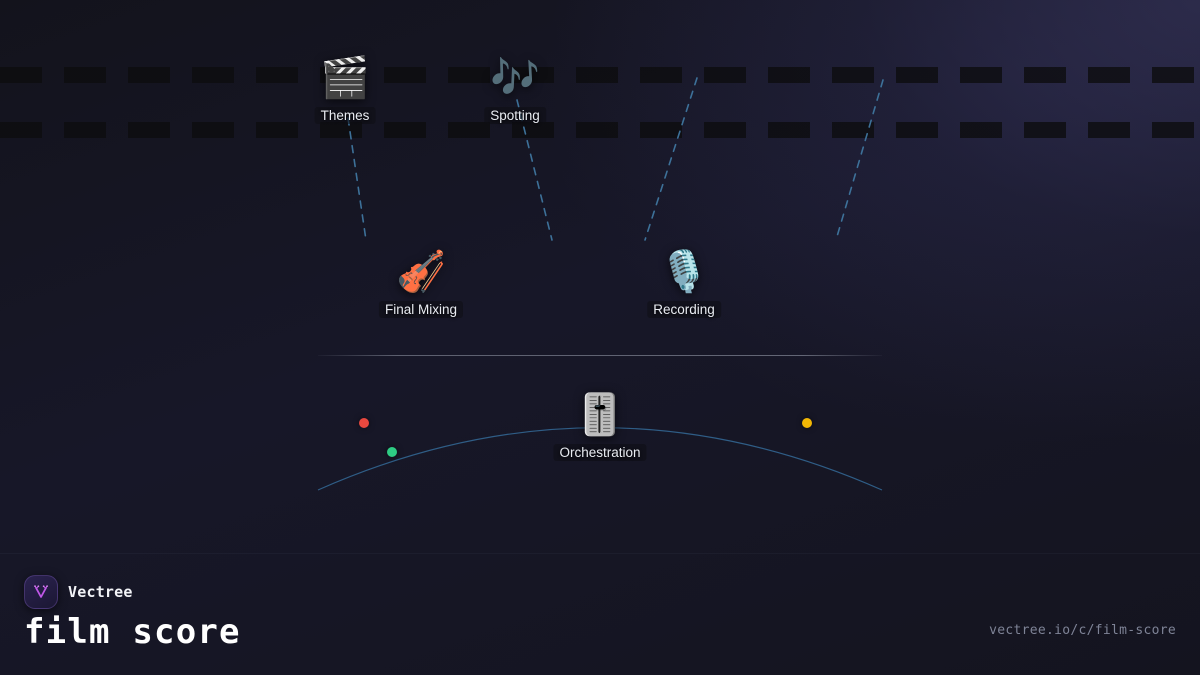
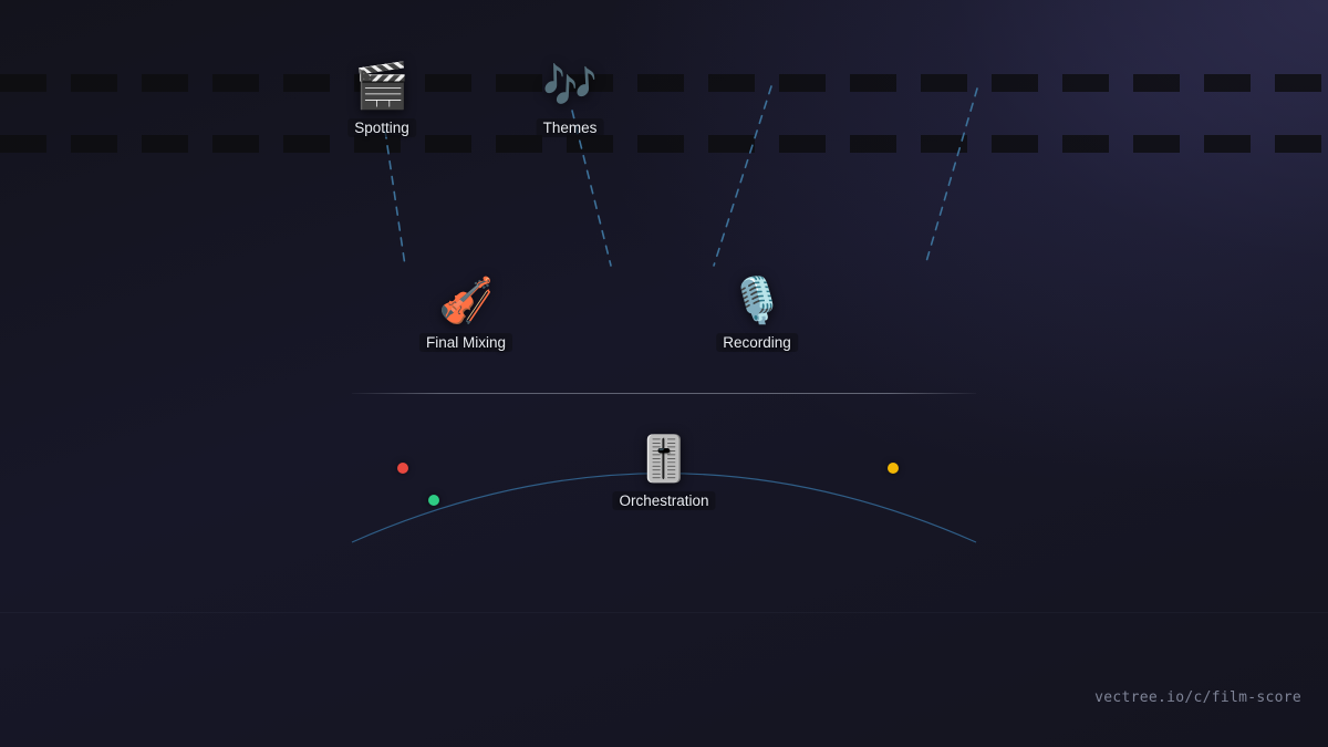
  🎬
- Themes
+ Spotting
  🎶
- Spotting
+ Themes
  🎻
  Final Mixing
  🎙️
  Recording
  🎚️
  Orchestration
- Vectree
- film score
  vectree.io/c/film-score
